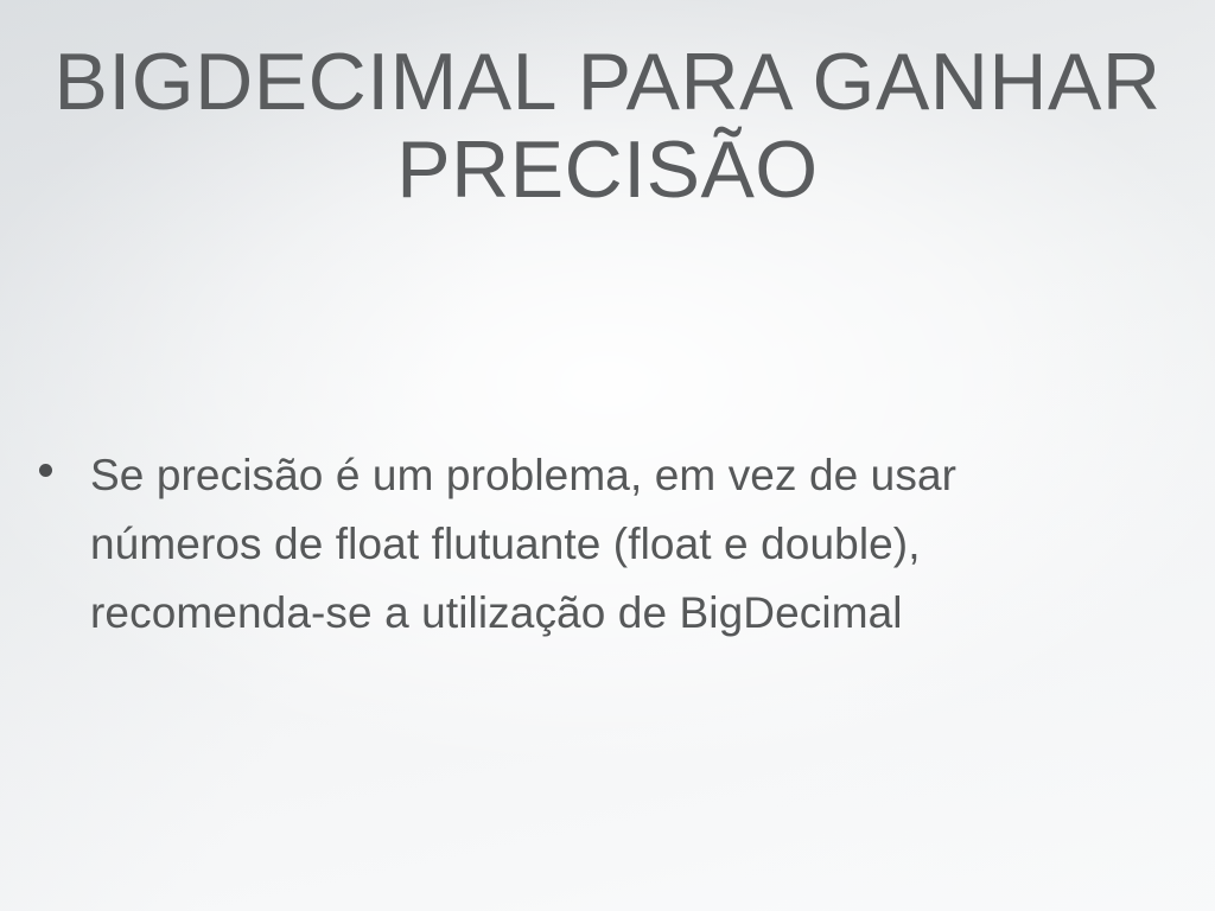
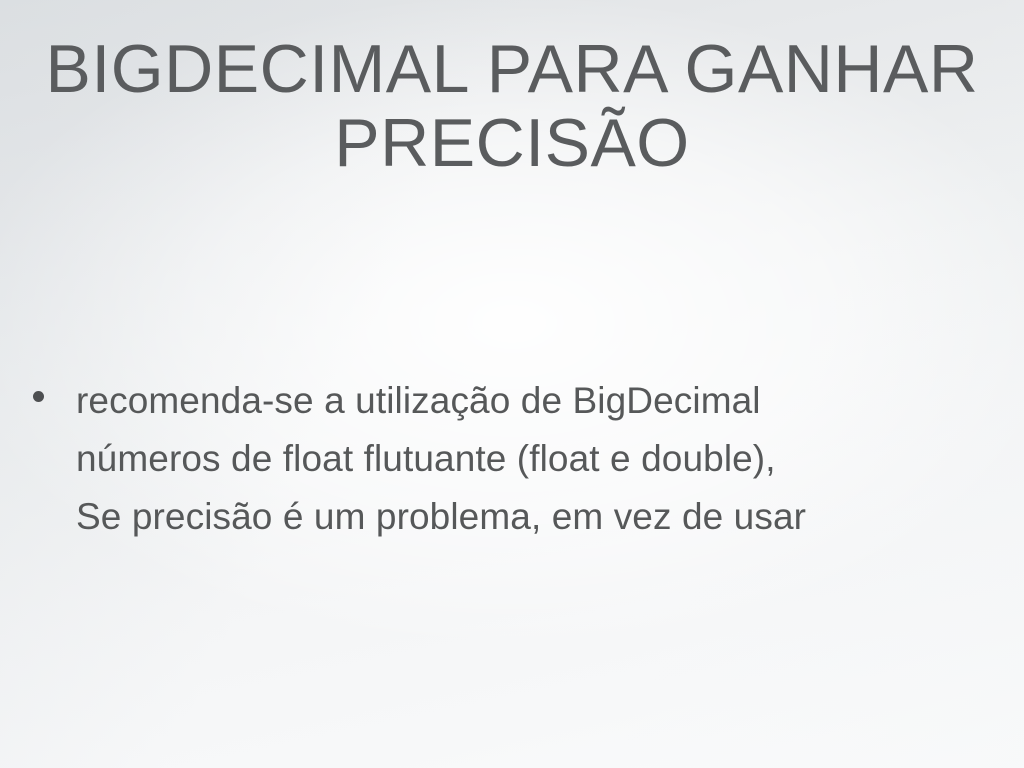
  BIGDECIMAL PARA GANHAR
  PRECISÃO
- Se precisão é um problema, em vez de usar
+ recomenda-se a utilização de BigDecimal
  números de float flutuante (float e double),
- recomenda-se a utilização de BigDecimal
+ Se precisão é um problema, em vez de usar
